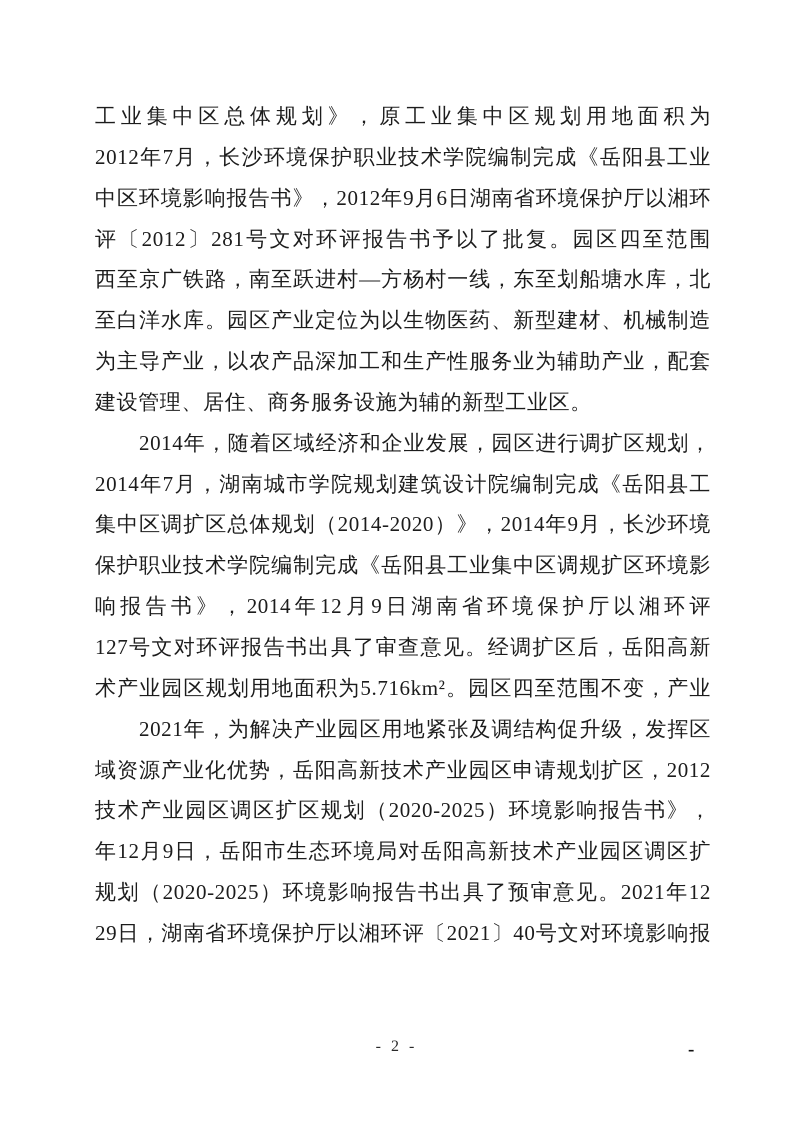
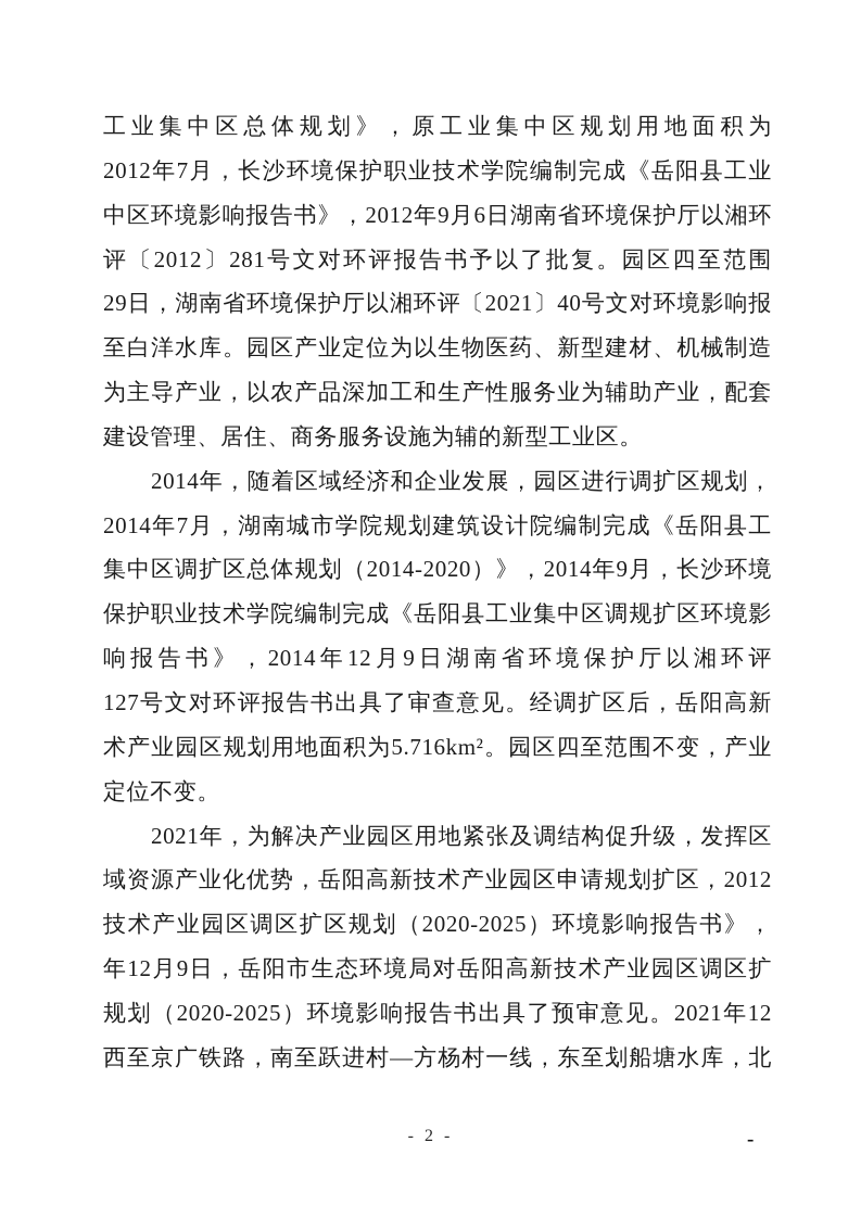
  工业集中区总体规划》，原工业集中区规划用地面积为
  2012年7月，长沙环境保护职业技术学院编制完成《岳阳县工业
  中区环境影响报告书》，2012年9月6日湖南省环境保护厅以湘环
  评〔2012〕281号文对环评报告书予以了批复。园区四至范围
- 西至京广铁路，南至跃进村—方杨村一线，东至划船塘水库，北
+ 29日，湖南省环境保护厅以湘环评〔2021〕40号文对环境影响报
  至白洋水库。园区产业定位为以生物医药、新型建材、机械制造
  为主导产业，以农产品深加工和生产性服务业为辅助产业，配套
  建设管理、居住、商务服务设施为辅的新型工业区。
  2014年，随着区域经济和企业发展，园区进行调扩区规划，
  2014年7月，湖南城市学院规划建筑设计院编制完成《岳阳县工
  集中区调扩区总体规划（2014-2020）》，2014年9月，长沙环境
  保护职业技术学院编制完成《岳阳县工业集中区调规扩区环境影
  响报告书》，2014年12月9日湖南省环境保护厅以湘环评
  127号文对环评报告书出具了审查意见。经调扩区后，岳阳高新
  术产业园区规划用地面积为5.716km²。园区四至范围不变，产业
+ 定位不变。
  2021年，为解决产业园区用地紧张及调结构促升级，发挥区
  域资源产业化优势，岳阳高新技术产业园区申请规划扩区，2012
  技术产业园区调区扩区规划（2020-2025）环境影响报告书》，
  年12月9日，岳阳市生态环境局对岳阳高新技术产业园区调区扩
  规划（2020-2025）环境影响报告书出具了预审意见。2021年12
- 29日，湖南省环境保护厅以湘环评〔2021〕40号文对环境影响报
+ 西至京广铁路，南至跃进村—方杨村一线，东至划船塘水库，北
  - 2 -
  -
